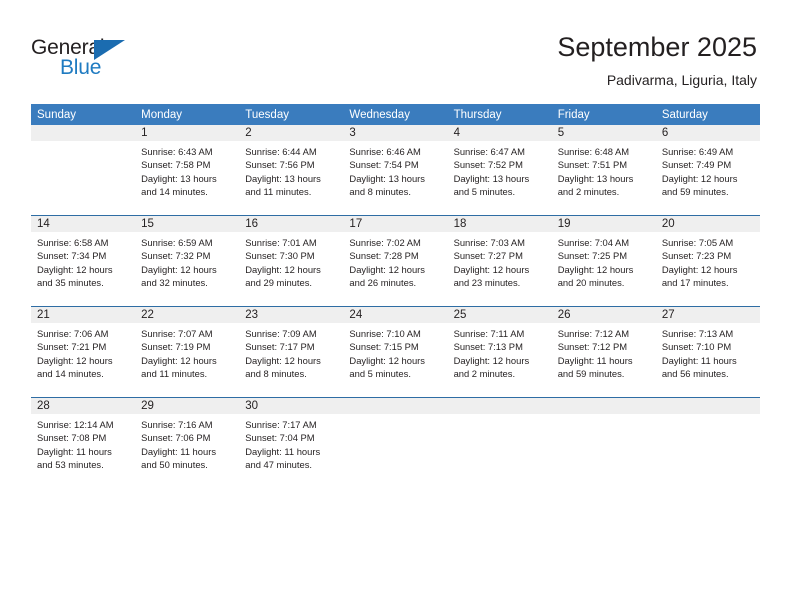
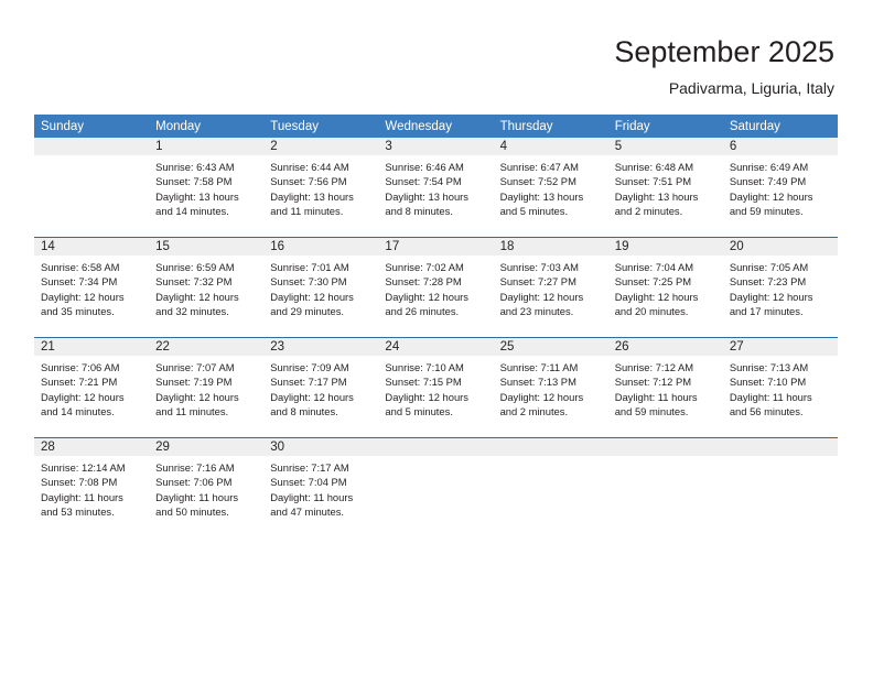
- General
- Blue
  September 2025
  Padivarma, Liguria, Italy
  Sunday	Monday	Tuesday	Wednesday	Thursday	Friday	Saturday
  	1Sunrise: 6:43 AMSunset: 7:58 PMDaylight: 13 hoursand 14 minutes.	2Sunrise: 6:44 AMSunset: 7:56 PMDaylight: 13 hoursand 11 minutes.	3Sunrise: 6:46 AMSunset: 7:54 PMDaylight: 13 hoursand 8 minutes.	4Sunrise: 6:47 AMSunset: 7:52 PMDaylight: 13 hoursand 5 minutes.	5Sunrise: 6:48 AMSunset: 7:51 PMDaylight: 13 hoursand 2 minutes.	6Sunrise: 6:49 AMSunset: 7:49 PMDaylight: 12 hoursand 59 minutes.
  14Sunrise: 6:58 AMSunset: 7:34 PMDaylight: 12 hoursand 35 minutes.	15Sunrise: 6:59 AMSunset: 7:32 PMDaylight: 12 hoursand 32 minutes.	16Sunrise: 7:01 AMSunset: 7:30 PMDaylight: 12 hoursand 29 minutes.	17Sunrise: 7:02 AMSunset: 7:28 PMDaylight: 12 hoursand 26 minutes.	18Sunrise: 7:03 AMSunset: 7:27 PMDaylight: 12 hoursand 23 minutes.	19Sunrise: 7:04 AMSunset: 7:25 PMDaylight: 12 hoursand 20 minutes.	20Sunrise: 7:05 AMSunset: 7:23 PMDaylight: 12 hoursand 17 minutes.
  21Sunrise: 7:06 AMSunset: 7:21 PMDaylight: 12 hoursand 14 minutes.	22Sunrise: 7:07 AMSunset: 7:19 PMDaylight: 12 hoursand 11 minutes.	23Sunrise: 7:09 AMSunset: 7:17 PMDaylight: 12 hoursand 8 minutes.	24Sunrise: 7:10 AMSunset: 7:15 PMDaylight: 12 hoursand 5 minutes.	25Sunrise: 7:11 AMSunset: 7:13 PMDaylight: 12 hoursand 2 minutes.	26Sunrise: 7:12 AMSunset: 7:12 PMDaylight: 11 hoursand 59 minutes.	27Sunrise: 7:13 AMSunset: 7:10 PMDaylight: 11 hoursand 56 minutes.
  28Sunrise: 12:14 AMSunset: 7:08 PMDaylight: 11 hoursand 53 minutes.	29Sunrise: 7:16 AMSunset: 7:06 PMDaylight: 11 hoursand 50 minutes.	30Sunrise: 7:17 AMSunset: 7:04 PMDaylight: 11 hoursand 47 minutes.
